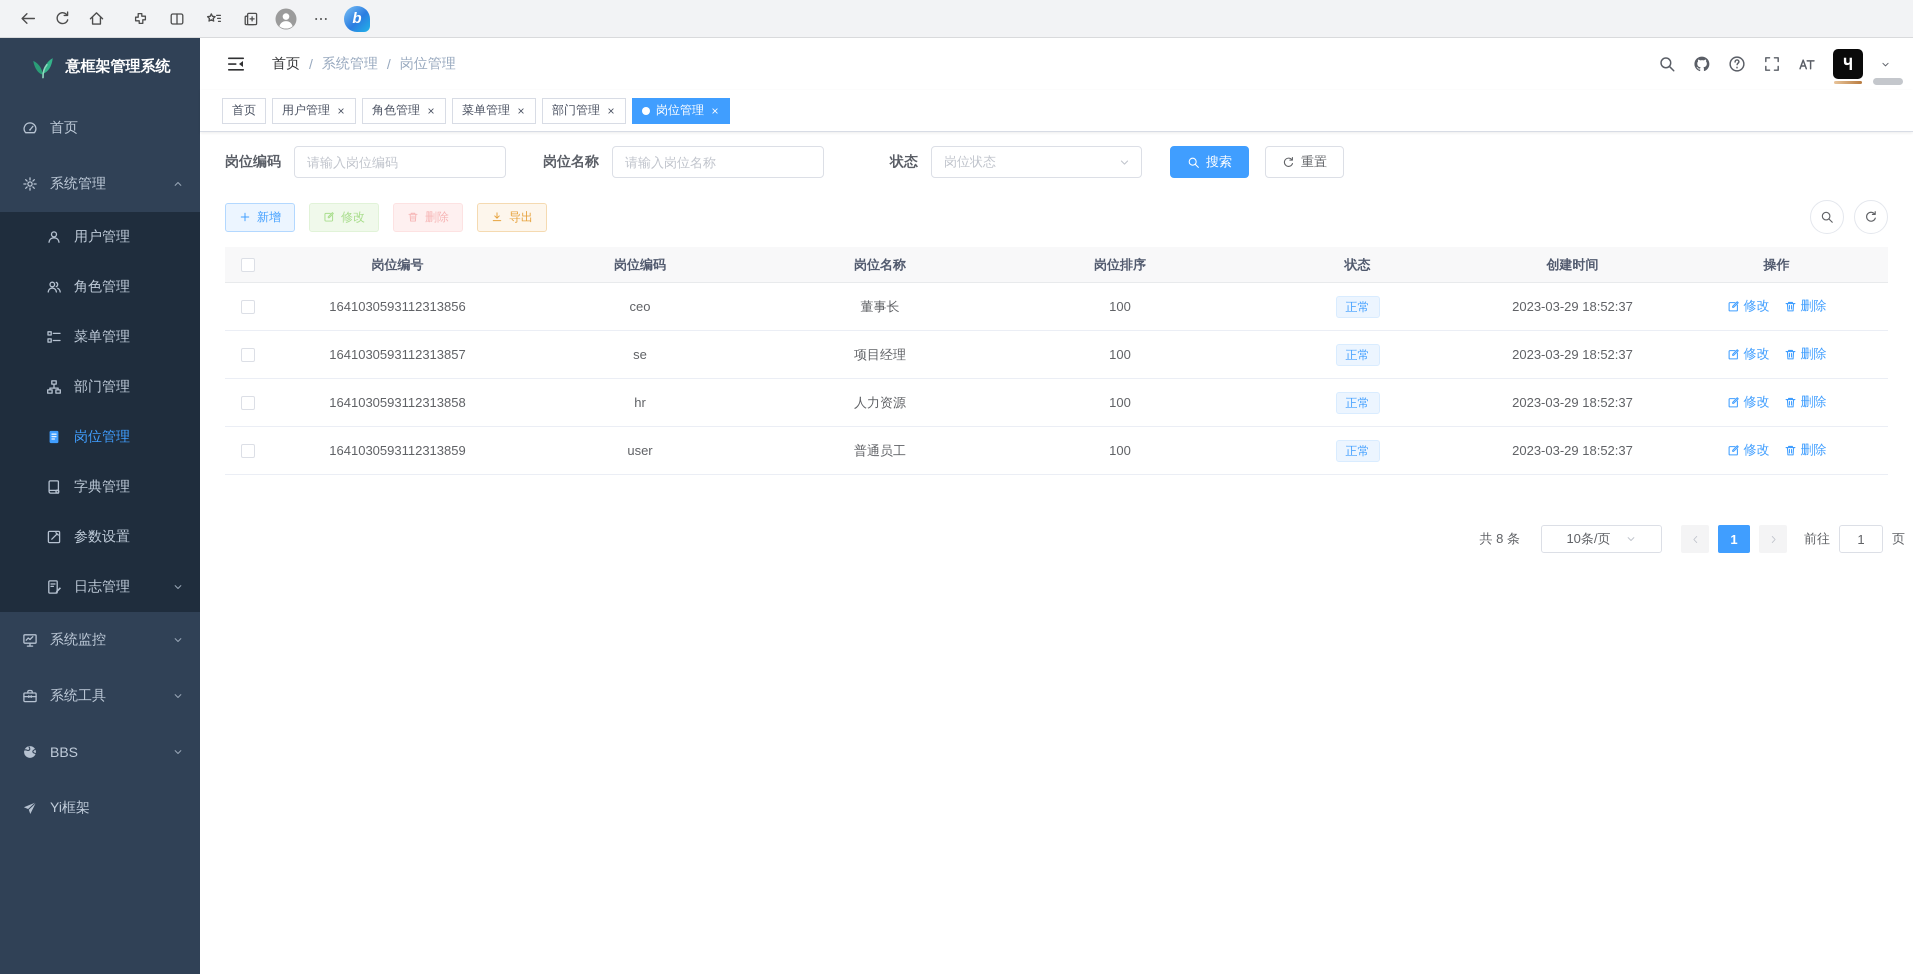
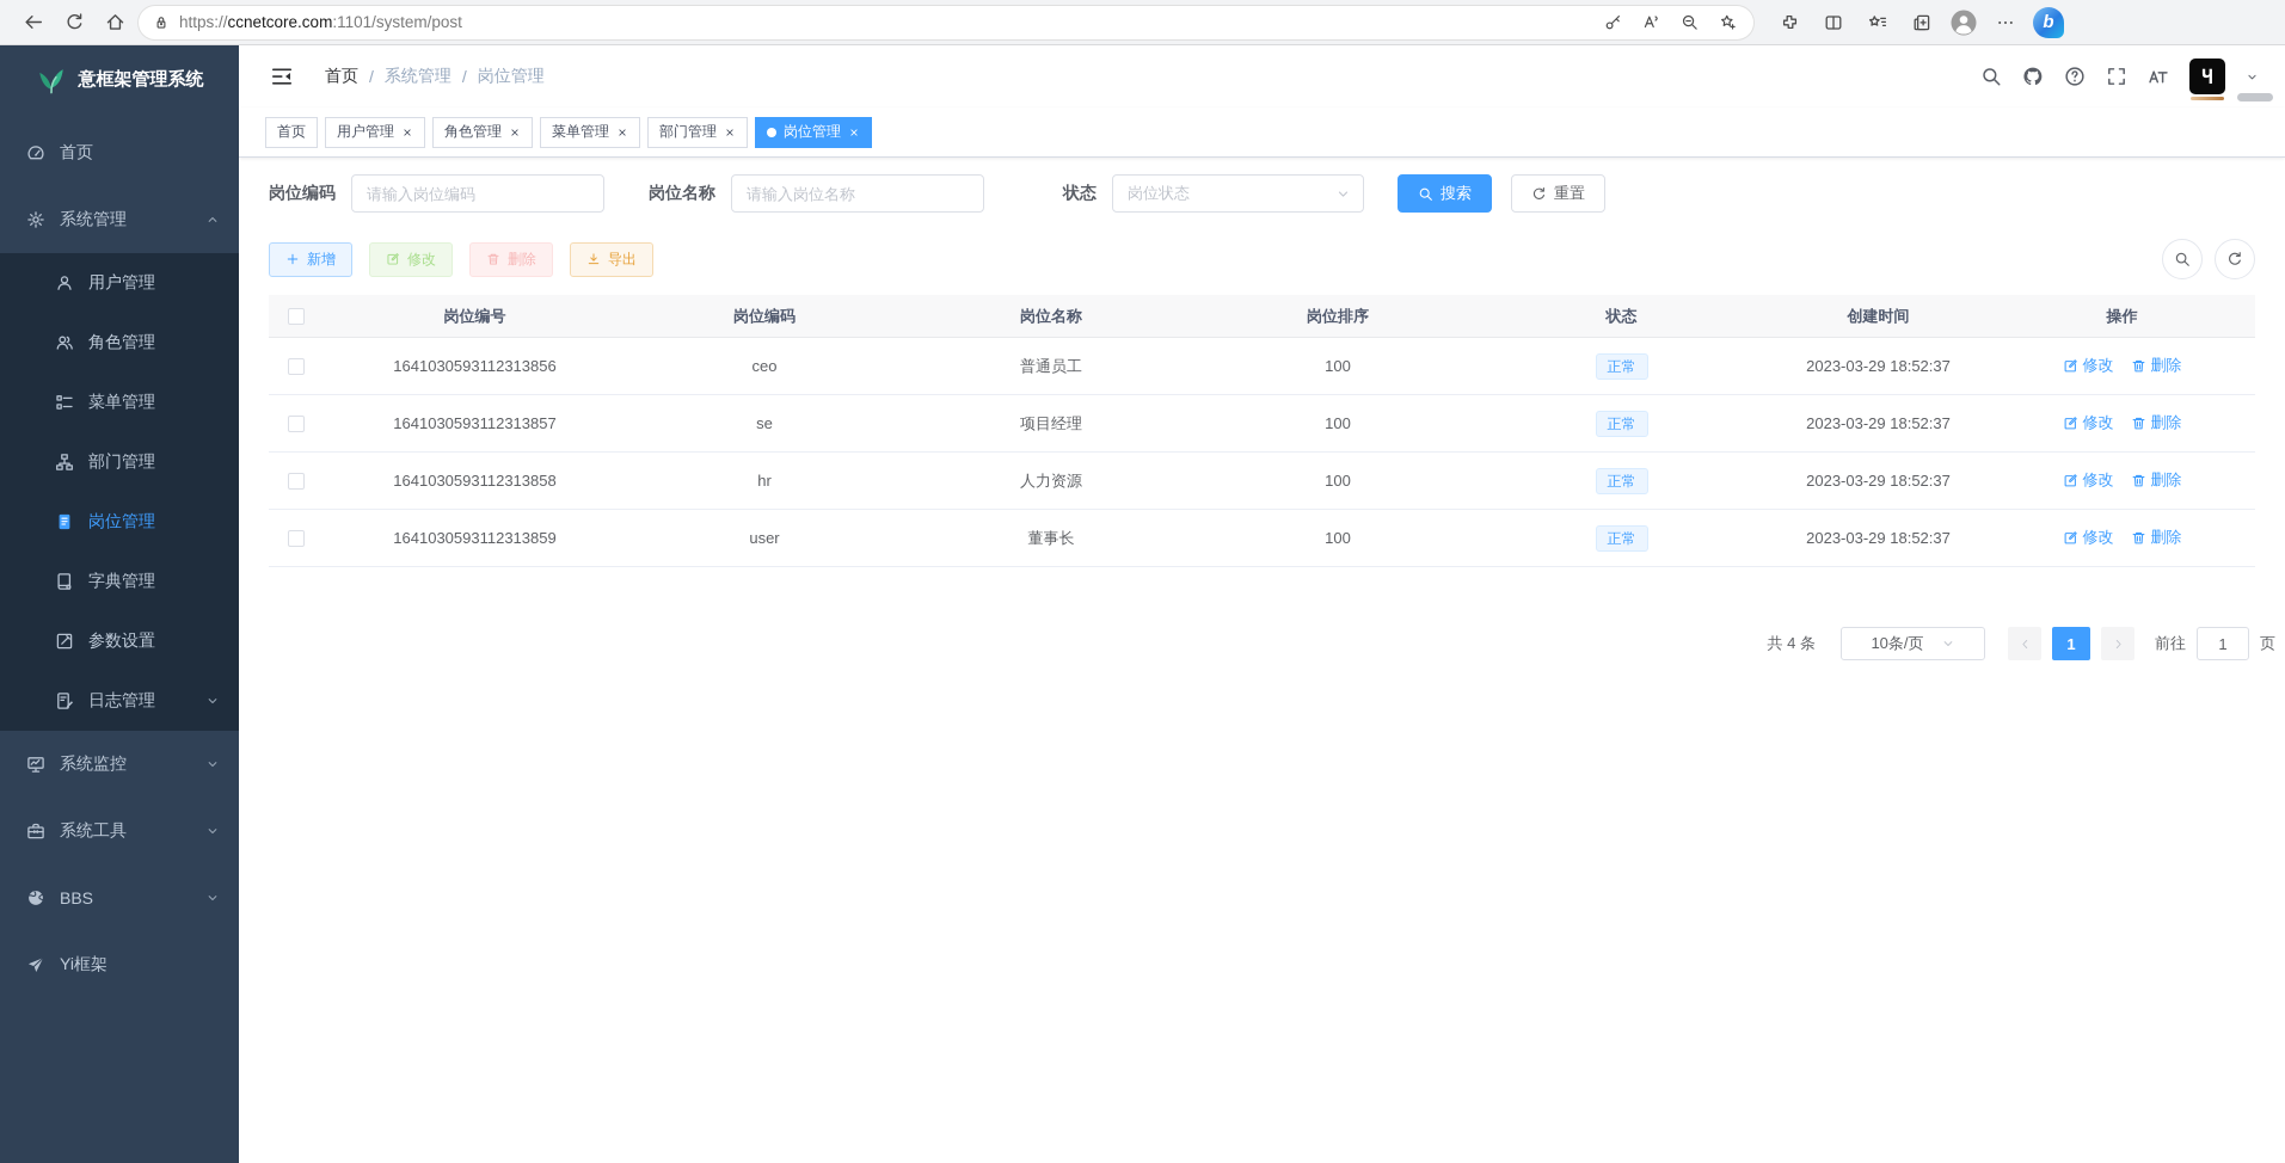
+ https://ccnetcore.com:1101/system/post
  b
  意框架管理系统
  首页
  系统管理
  用户管理
  角色管理
  菜单管理
  部门管理
  岗位管理
  字典管理
  参数设置
  日志管理
  系统监控
  系统工具
  BBS
  Yi框架
  首页
  /
  系统管理
  /
  岗位管理
  Ч
  首页
  用户管理
  角色管理
  菜单管理
  部门管理
  岗位管理
  岗位编码
  请输入岗位编码
  岗位名称
  请输入岗位名称
  状态
  岗位状态
  搜索
  重置
  新增
  修改
  删除
  导出
  岗位编号
  岗位编码
  岗位名称
  岗位排序
  状态
  创建时间
  操作
  1641030593112313856
  ceo
- 董事长
+ 普通员工
  100
  正常
  2023-03-29 18:52:37
  修改
  删除
  1641030593112313857
  se
  项目经理
  100
  正常
  2023-03-29 18:52:37
  修改
  删除
  1641030593112313858
  hr
  人力资源
  100
  正常
  2023-03-29 18:52:37
  修改
  删除
  1641030593112313859
  user
- 普通员工
+ 董事长
  100
  正常
  2023-03-29 18:52:37
  修改
  删除
- 共 8 条
+ 共 4 条
  10条/页
  1
  前往
  1
  页
